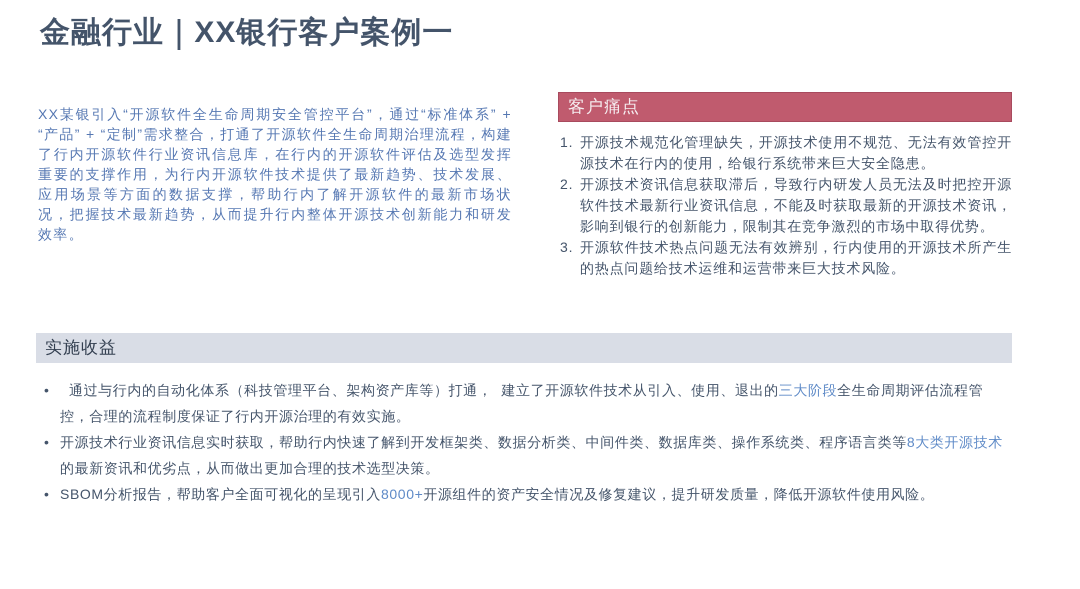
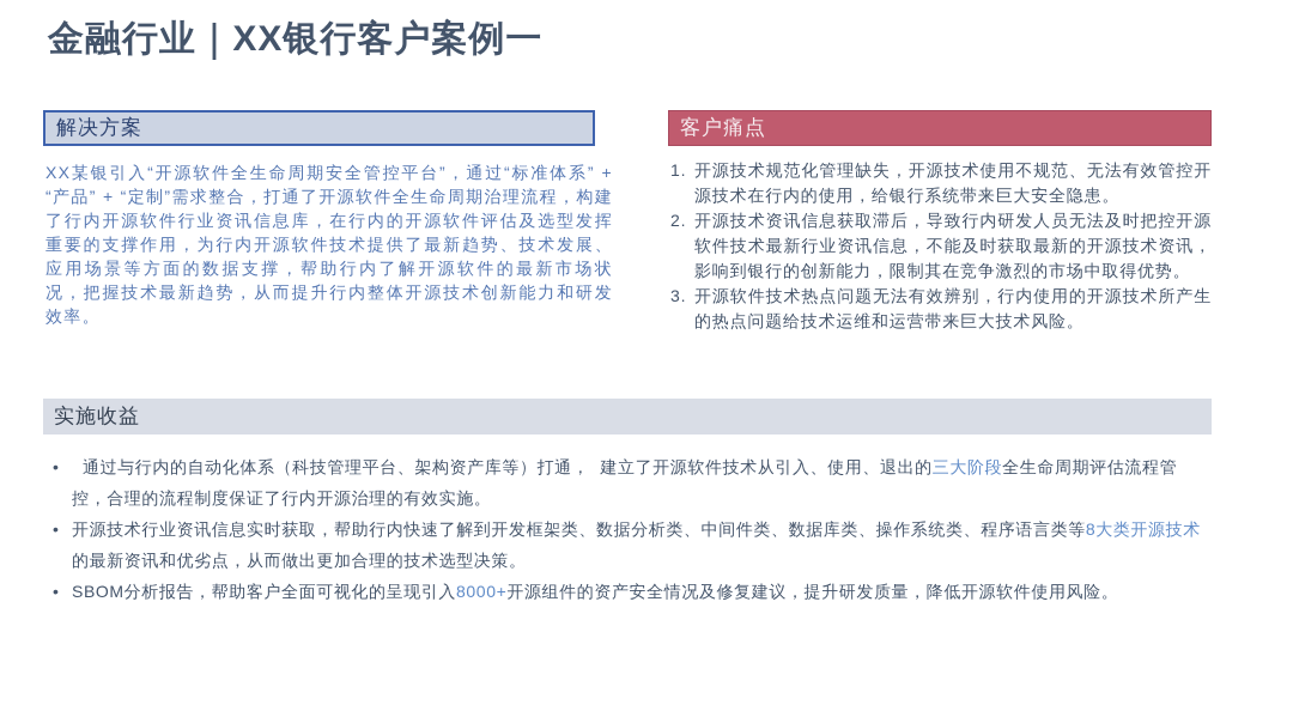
  金融行业｜XX银行客户案例一
+ 解决方案
  XX某银引入“开源软件全生命周期安全管控平台”，通过“标准体系” + “产品” + “定制”需求整合，打通了开源软件全生命周期治理流程，构建了行内开源软件行业资讯信息库，在行内的开源软件评估及选型发挥重要的支撑作用，为行内开源软件技术提供了最新趋势、技术发展、应用场景等方面的数据支撑，帮助行内了解开源软件的最新市场状况，把握技术最新趋势，从而提升行内整体开源技术创新能力和研发效率。
  客户痛点
  开源技术规范化管理缺失，开源技术使用不规范、无法有效管控开源技术在行内的使用，给银行系统带来巨大安全隐患。
  开源技术资讯信息获取滞后，导致行内研发人员无法及时把控开源软件技术最新行业资讯信息，不能及时获取最新的开源技术资讯，影响到银行的创新能力，限制其在竞争激烈的市场中取得优势。
  开源软件技术热点问题无法有效辨别，行内使用的开源技术所产生的热点问题给技术运维和运营带来巨大技术风险。
  实施收益
  通过与行内的自动化体系（科技管理平台、架构资产库等）打通， 建立了开源软件技术从引入、使用、退出的三大阶段全生命周期评估流程管控，合理的流程制度保证了行内开源治理的有效实施。
  开源技术行业资讯信息实时获取，帮助行内快速了解到开发框架类、数据分析类、中间件类、数据库类、操作系统类、程序语言类等8大类开源技术的最新资讯和优劣点，从而做出更加合理的技术选型决策。
  SBOM分析报告，帮助客户全面可视化的呈现引入8000+开源组件的资产安全情况及修复建议，提升研发质量，降低开源软件使用风险。
